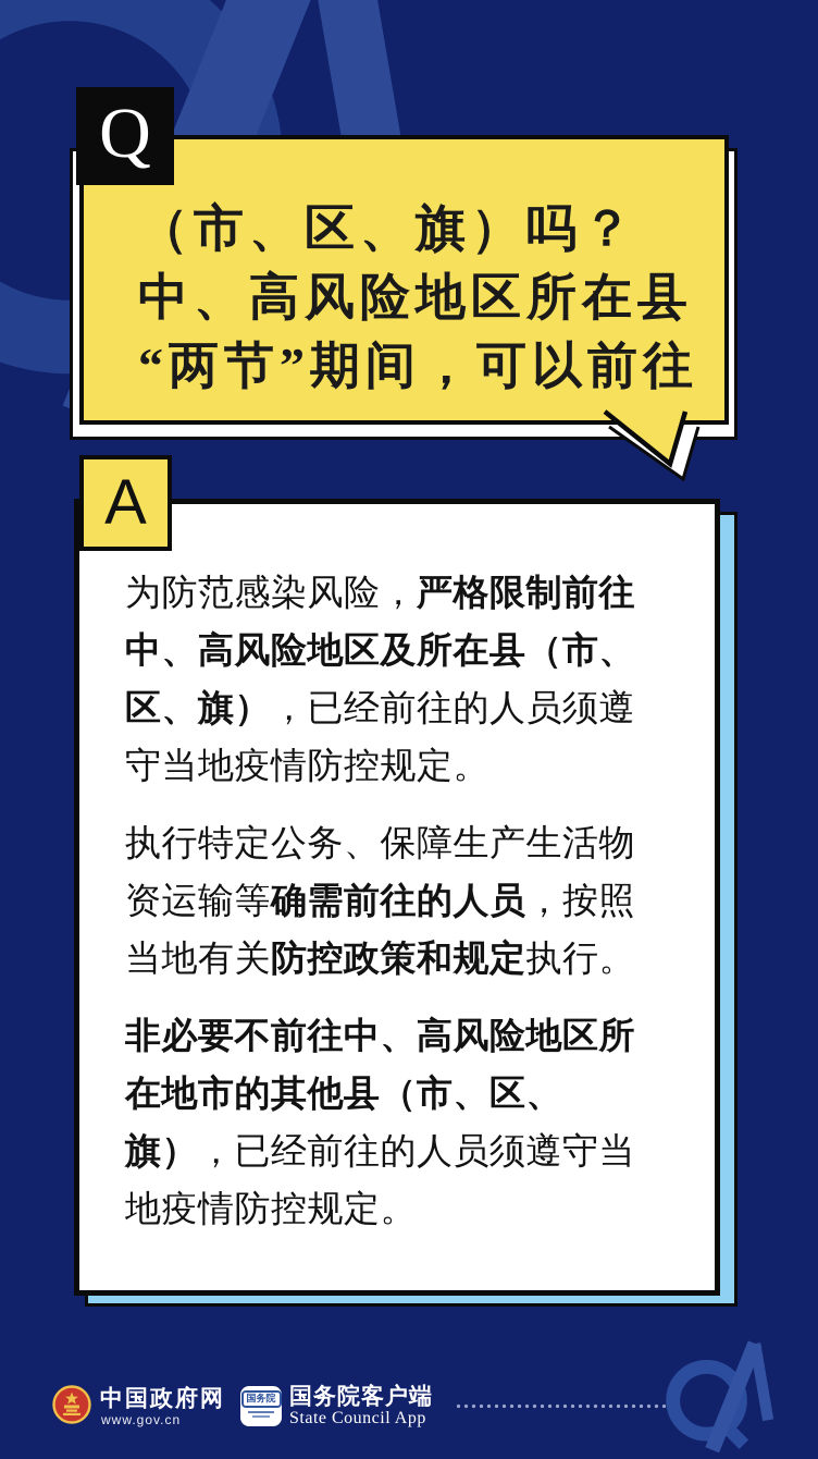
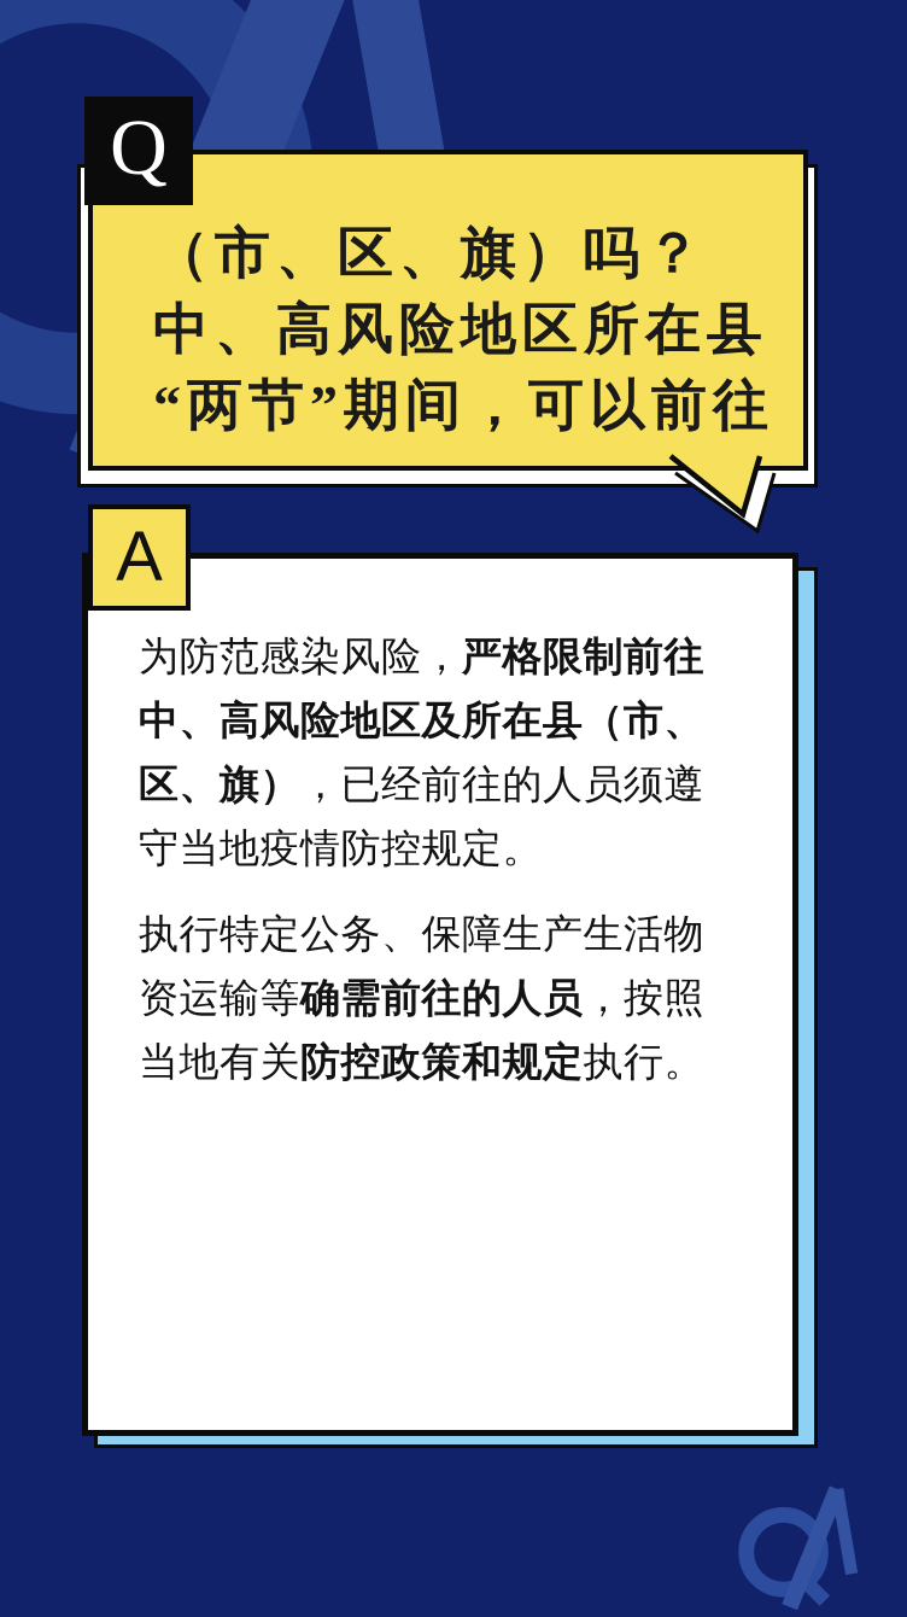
  Q
  （市、区、旗）吗？
  中、高风险地区所在县
  “两节”期间，可以前往
  A
  为防范感染风险，严格限制前往中、高风险地区及所在县（市、区、旗），已经前往的人员须遵守当地疫情防控规定。
  执行特定公务、保障生产生活物资运输等确需前往的人员，按照当地有关防控政策和规定执行。
- 非必要不前往中、高风险地区所在地市的其他县（市、区、旗），已经前往的人员须遵守当地疫情防控规定。
- 中国政府网
- www.gov.cn
- 国务院
- 国务院客户端
- State Council App
